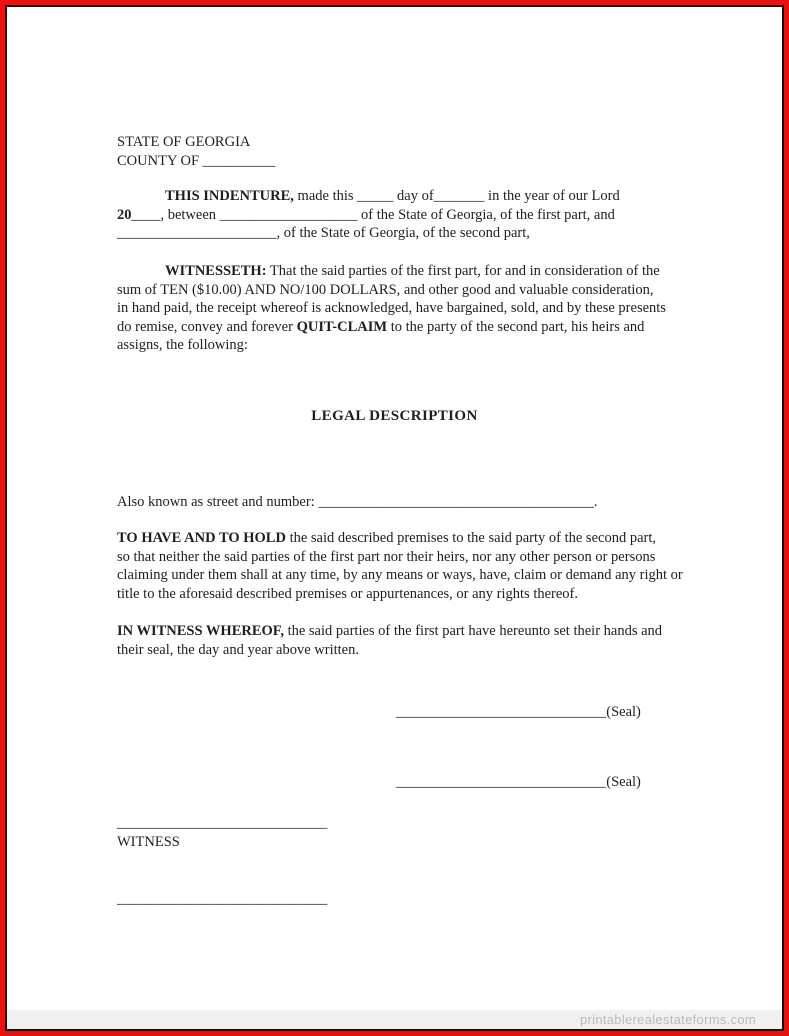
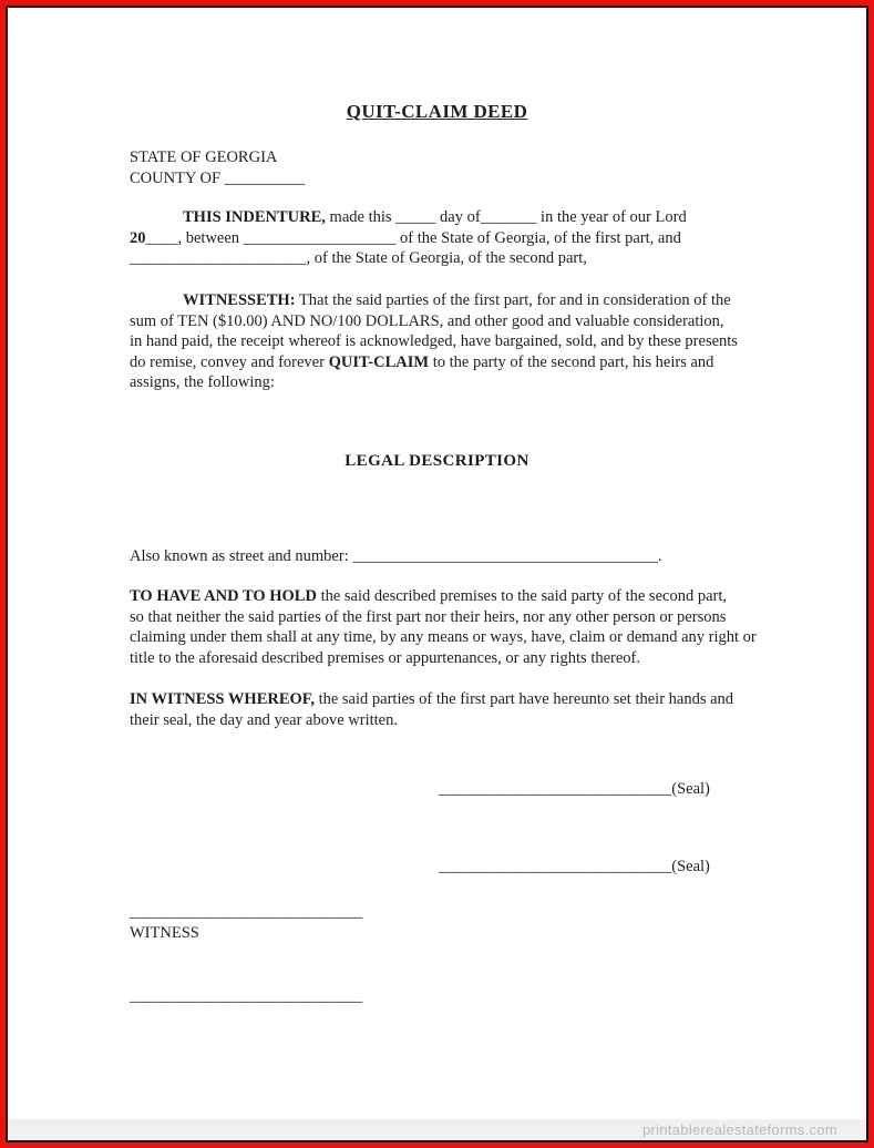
+ QUIT-CLAIM DEED
  STATE OF GEORGIA COUNTY OF __________
  THIS INDENTURE, made this _____ day of_______ in the year of our Lord
  20____, between ___________________ of the State of Georgia, of the first part, and
  ______________________, of the State of Georgia, of the second part,
  WITNESSETH: That the said parties of the first part, for and in consideration of the
  sum of TEN ($10.00) AND NO/100 DOLLARS, and other good and valuable consideration,
  in hand paid, the receipt whereof is acknowledged, have bargained, sold, and by these presents
  do remise, convey and forever QUIT-CLAIM to the party of the second part, his heirs and
  assigns, the following:
  LEGAL DESCRIPTION
  Also known as street and number: ______________________________________.
  TO HAVE AND TO HOLD the said described premises to the said party of the second part,
  so that neither the said parties of the first part nor their heirs, nor any other person or persons
  claiming under them shall at any time, by any means or ways, have, claim or demand any right or
  title to the aforesaid described premises or appurtenances, or any rights thereof.
  IN WITNESS WHEREOF, the said parties of the first part have hereunto set their hands and
  their seal, the day and year above written.
  _____________________________(Seal)
  _____________________________(Seal)
  _____________________________
  WITNESS
  _____________________________
  printablerealestateforms.com
